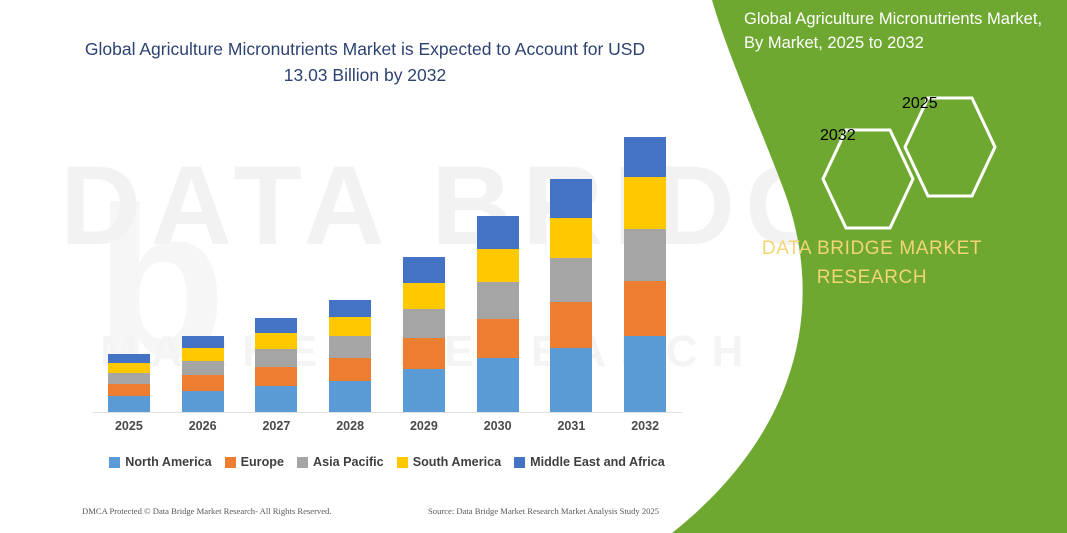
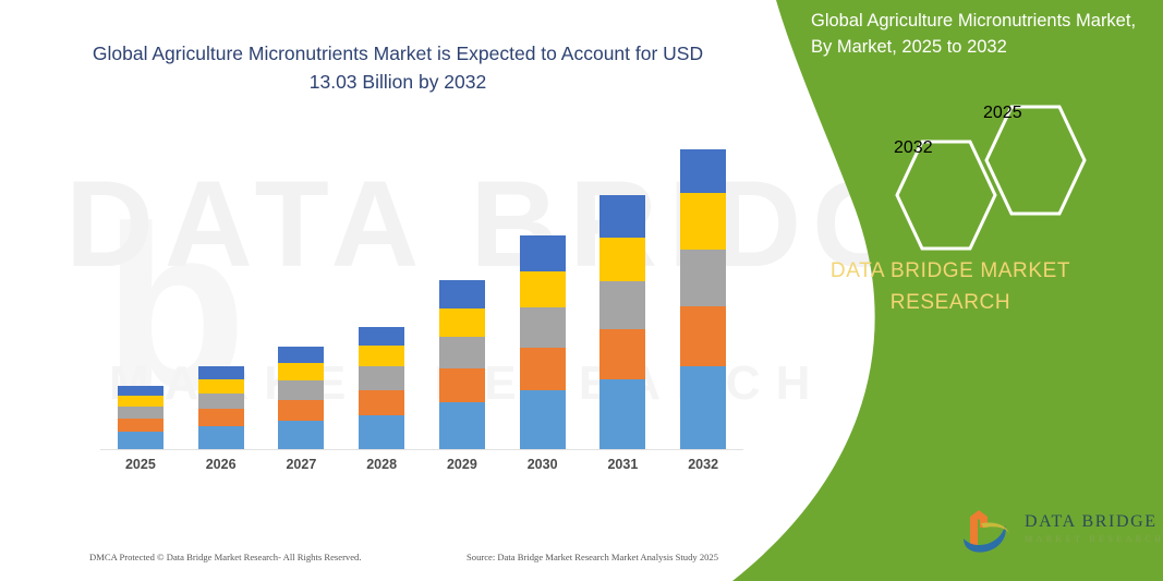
  b
  Global Agriculture Micronutrients Market is Expected to Account for USD 13.03 Billion by 2032
  2025
  2026
  2027
  2028
  2029
  2030
  2031
  2032
- North America
- Europe
- Asia Pacific
- South America
- Middle East and Africa
  DMCA Protected © Data Bridge Market Research- All Rights Reserved.
  Source: Data Bridge Market Research Market Analysis Study 2025
  Global Agriculture Micronutrients Market, By Market, 2025 to 2032
  2025
  2032
  DATA BRIDGE MARKET RESEARCH
+ DATA BRIDGE
+ MARKET RESEARCH
